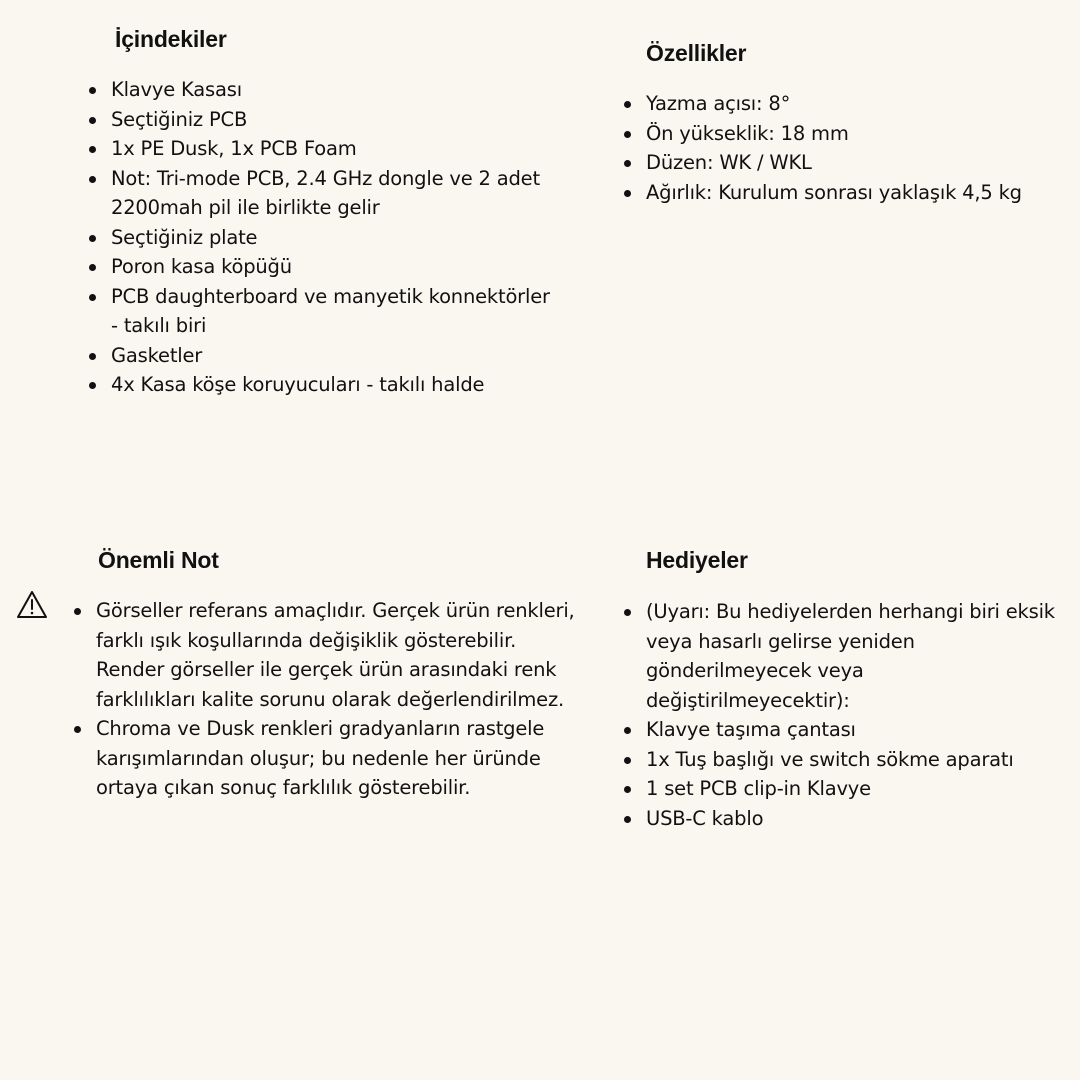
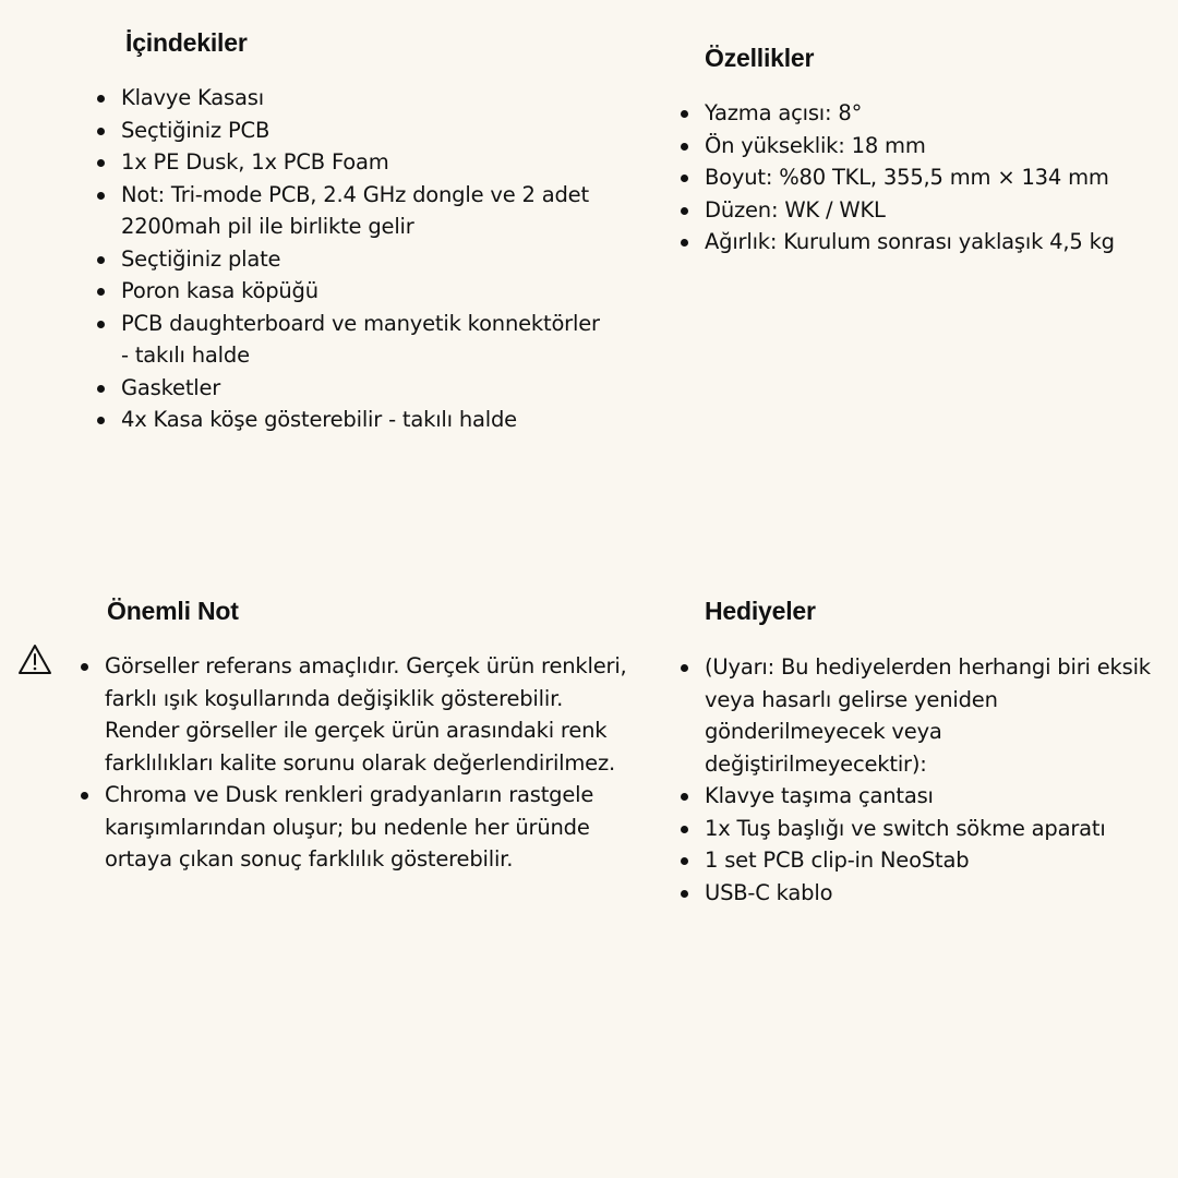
  İçindekiler
  Klavye Kasası
  Seçtiğiniz PCB
  1x PE Dusk, 1x PCB Foam
  Not: Tri-mode PCB, 2.4 GHz dongle ve 2 adet 2200mah pil ile birlikte gelir
  Seçtiğiniz plate
  Poron kasa köpüğü
- PCB daughterboard ve manyetik konnektörler - takılı biri
+ PCB daughterboard ve manyetik konnektörler - takılı halde
  Gasketler
- 4x Kasa köşe koruyucuları - takılı halde
+ 4x Kasa köşe gösterebilir - takılı halde
  Özellikler
  Yazma açısı: 8°
  Ön yükseklik: 18 mm
+ Boyut: %80 TKL, 355,5 mm × 134 mm
  Düzen: WK / WKL
  Ağırlık: Kurulum sonrası yaklaşık 4,5 kg
  Önemli Not
  Görseller referans amaçlıdır. Gerçek ürün renkleri, farklı ışık koşullarında değişiklik gösterebilir. Render görseller ile gerçek ürün arasındaki renk farklılıkları kalite sorunu olarak değerlendirilmez.
  Chroma ve Dusk renkleri gradyanların rastgele karışımlarından oluşur; bu nedenle her üründe ortaya çıkan sonuç farklılık gösterebilir.
  Hediyeler
  (Uyarı: Bu hediyelerden herhangi biri eksik veya hasarlı gelirse yeniden gönderilmeyecek veya değiştirilmeyecektir):
  Klavye taşıma çantası
  1x Tuş başlığı ve switch sökme aparatı
- 1 set PCB clip-in Klavye
+ 1 set PCB clip-in NeoStab
  USB-C kablo
